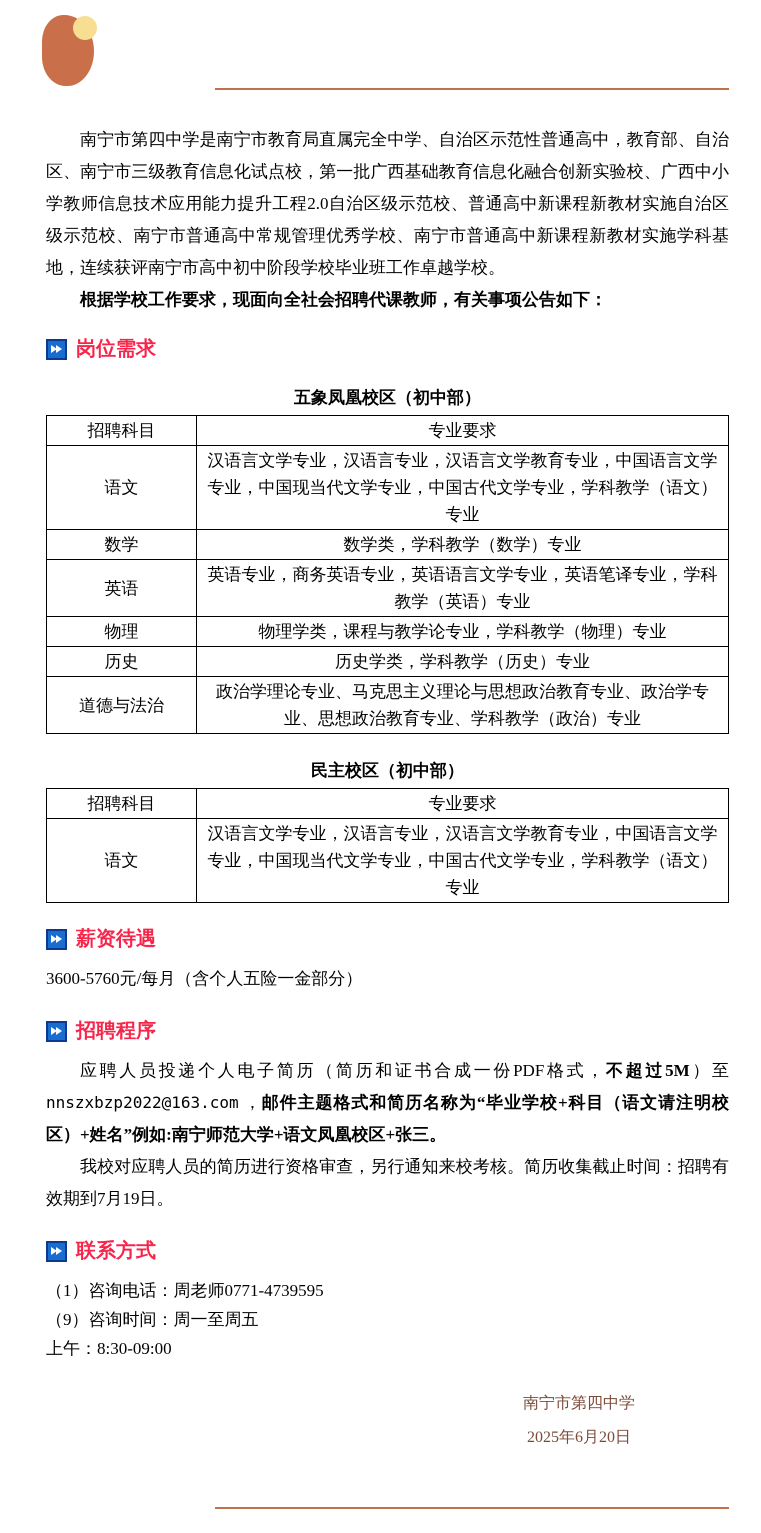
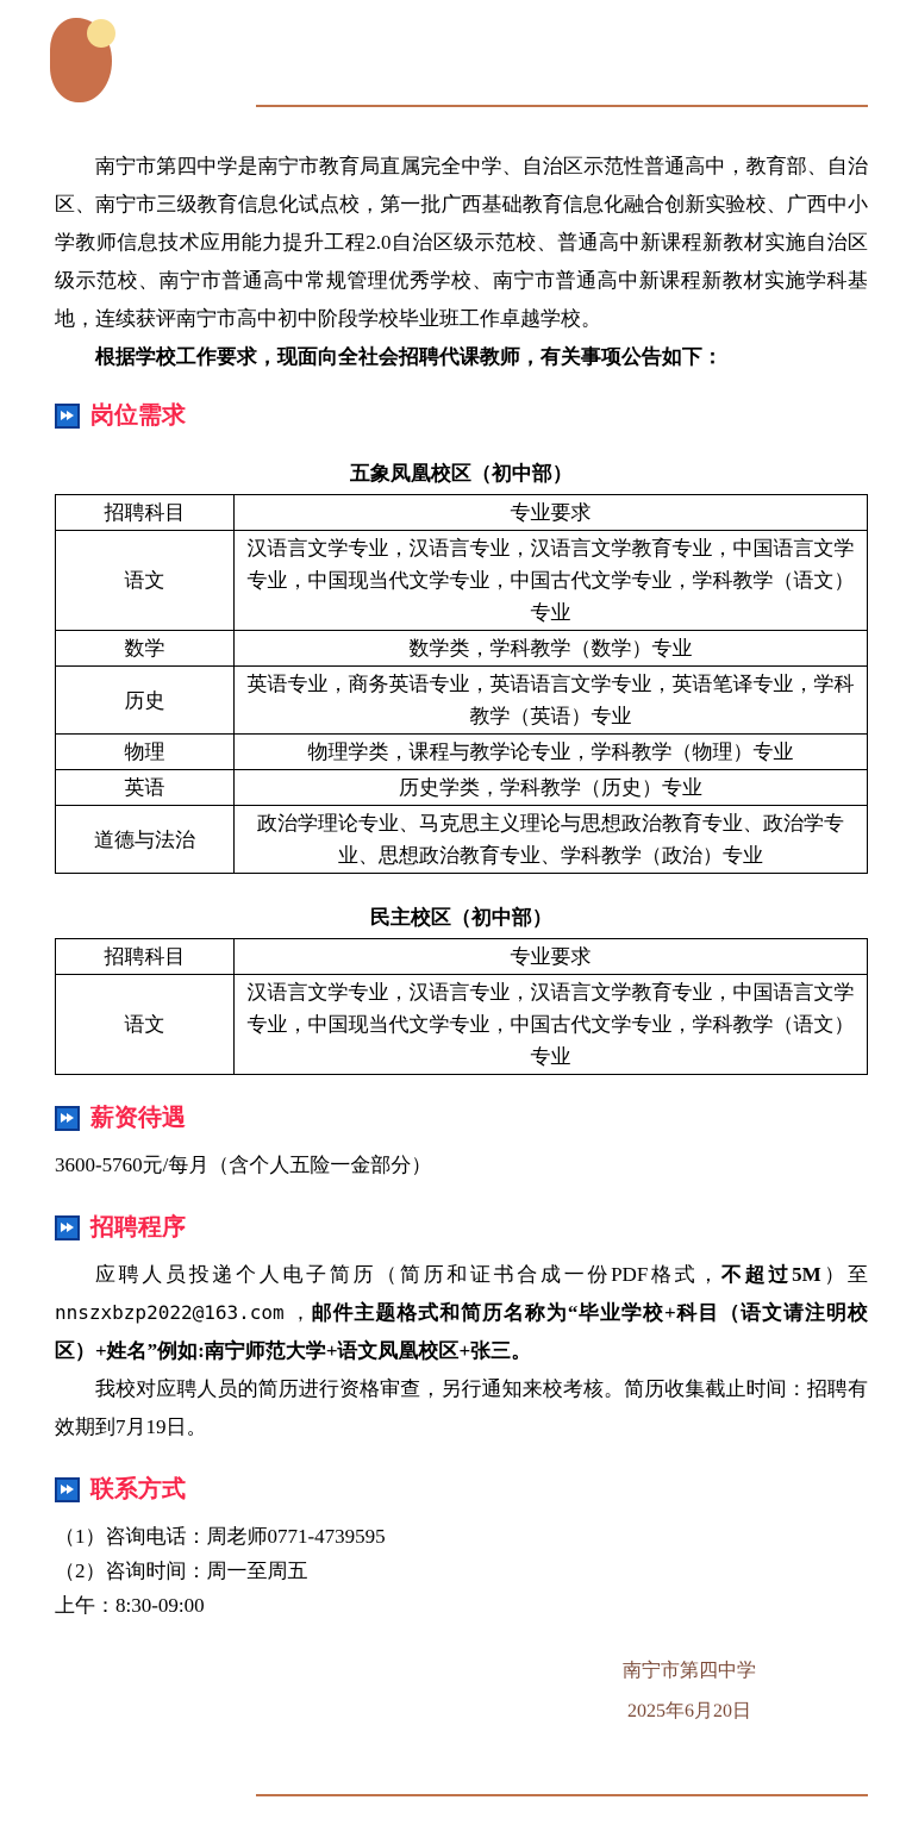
  南宁市第四中学是南宁市教育局直属完全中学、自治区示范性普通高中，教育部、自治区、南宁市三级教育信息化试点校，第一批广西基础教育信息化融合创新实验校、广西中小学教师信息技术应用能力提升工程2.0自治区级示范校、普通高中新课程新教材实施自治区级示范校、南宁市普通高中常规管理优秀学校、南宁市普通高中新课程新教材实施学科基地，连续获评南宁市高中初中阶段学校毕业班工作卓越学校。
  根据学校工作要求，现面向全社会招聘代课教师，有关事项公告如下：
  岗位需求
  五象凤凰校区（初中部）
  招聘科目	专业要求
  语文	汉语言文学专业，汉语言专业，汉语言文学教育专业，中国语言文学专业，中国现当代文学专业，中国古代文学专业，学科教学（语文）专业
  数学	数学类，学科教学（数学）专业
- 英语	英语专业，商务英语专业，英语语言文学专业，英语笔译专业，学科教学（英语）专业
+ 历史	英语专业，商务英语专业，英语语言文学专业，英语笔译专业，学科教学（英语）专业
  物理	物理学类，课程与教学论专业，学科教学（物理）专业
- 历史	历史学类，学科教学（历史）专业
+ 英语	历史学类，学科教学（历史）专业
  道德与法治	政治学理论专业、马克思主义理论与思想政治教育专业、政治学专业、思想政治教育专业、学科教学（政治）专业
  民主校区（初中部）
  招聘科目	专业要求
  语文	汉语言文学专业，汉语言专业，汉语言文学教育专业，中国语言文学专业，中国现当代文学专业，中国古代文学专业，学科教学（语文）专业
  薪资待遇
  3600-5760元/每月（含个人五险一金部分）
  招聘程序
  应聘人员投递个人电子简历（简历和证书合成一份PDF格式，不超过5M）至nnszxbzp2022@163.com ，邮件主题格式和简历名称为“毕业学校+科目（语文请注明校区）+姓名”例如:南宁师范大学+语文凤凰校区+张三。
  我校对应聘人员的简历进行资格审查，另行通知来校考核。简历收集截止时间：招聘有效期到7月19日。
  联系方式
  （1）咨询电话：周老师0771-4739595
- （9）咨询时间：周一至周五
+ （2）咨询时间：周一至周五
  上午：8:30-09:00
  南宁市第四中学
  2025年6月20日
